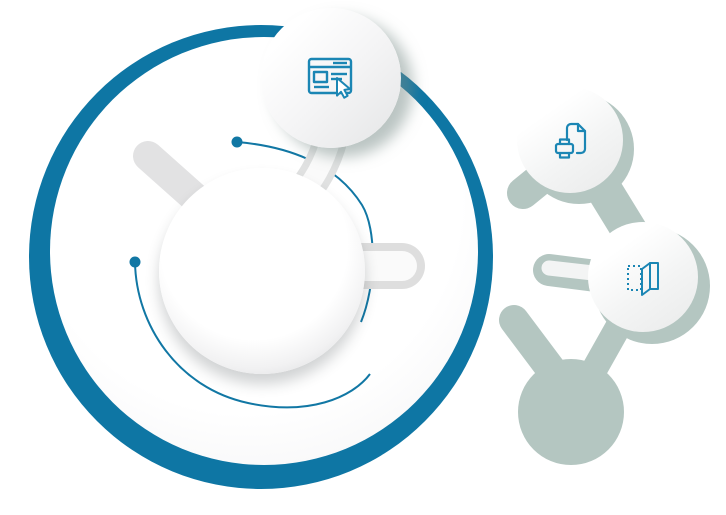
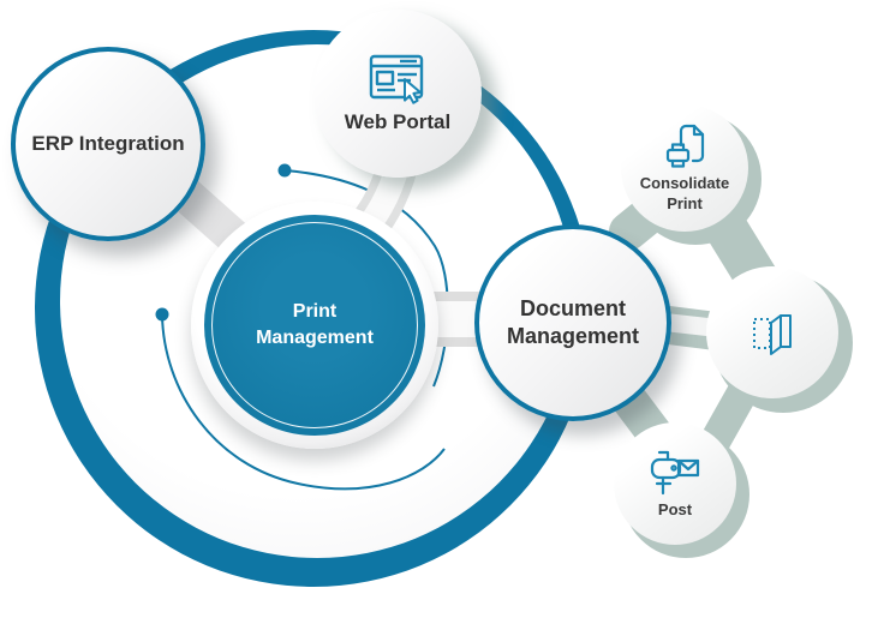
+ Print Management
+ ERP Integration
+ Web Portal
+ Document Management
+ Consolidate Print
+ Post
